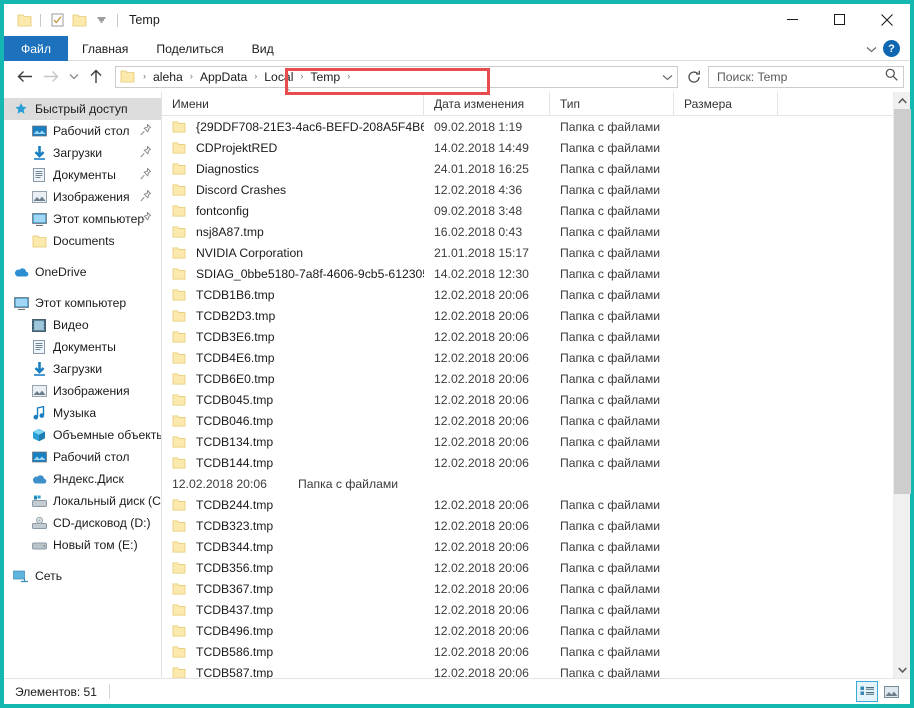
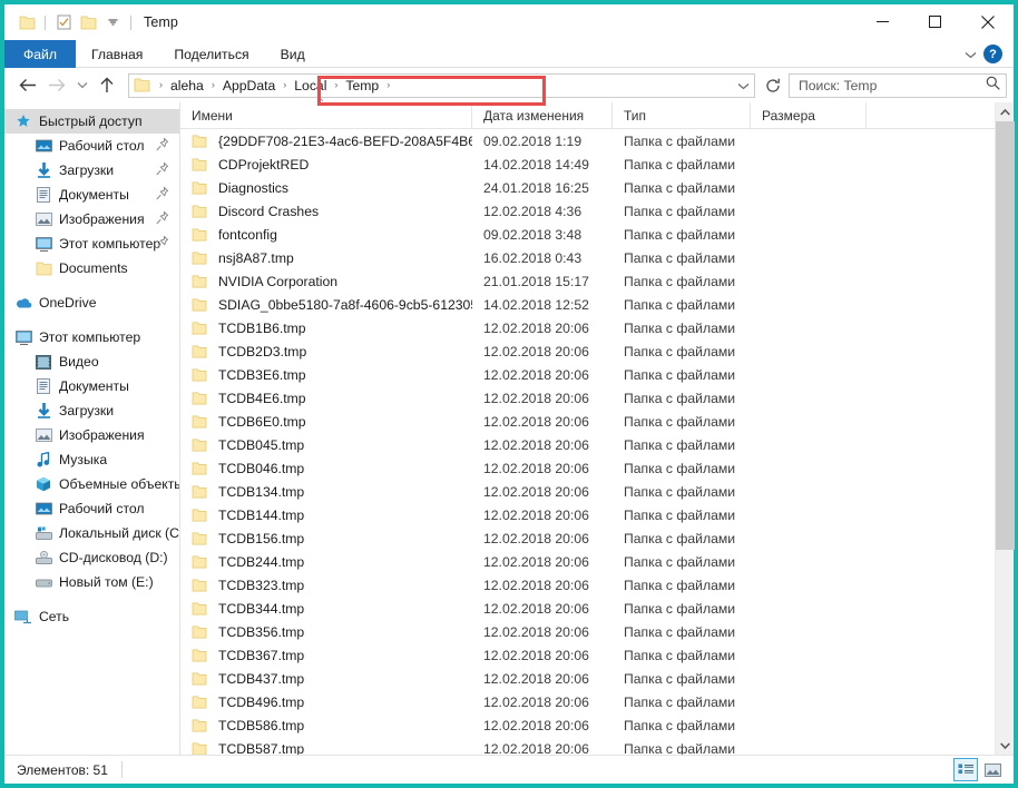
  Temp
  Файл
  Главная
  Поделиться
  Вид
  ?
  ›
  aleha
  ›
  AppData
  ›
  Local
  ›
  Temp
  ›
  Поиск: Temp
  Быстрый доступ
  Рабочий стол
  Загрузки
  Документы
  Изображения
  Этот компьютер
  Documents
  OneDrive
  Этот компьютер
  Видео
  Документы
  Загрузки
  Изображения
  Музыка
  Объемные объекты
  Рабочий стол
- Яндекс.Диск
  Локальный диск (C
  CD-дисковод (D:)
  Новый том (E:)
  Сеть
  Имени
  Дата изменения
  Тип
  Размера
  ⌃
  {29DDF708-21E3-4ac6-BEFD-208A5F4B6
  09.02.2018 1:19
  Папка с файлами
  CDProjektRED
  14.02.2018 14:49
  Папка с файлами
  Diagnostics
  24.01.2018 16:25
  Папка с файлами
  Discord Crashes
  12.02.2018 4:36
  Папка с файлами
  fontconfig
  09.02.2018 3:48
  Папка с файлами
  nsj8A87.tmp
  16.02.2018 0:43
  Папка с файлами
  NVIDIA Corporation
  21.01.2018 15:17
  Папка с файлами
  SDIAG_0bbe5180-7a8f-4606-9cb5-61230
- 14.02.2018 12:30
+ 14.02.2018 12:52
  Папка с файлами
  TCDB1B6.tmp
  12.02.2018 20:06
  Папка с файлами
  TCDB2D3.tmp
  12.02.2018 20:06
  Папка с файлами
  TCDB3E6.tmp
  12.02.2018 20:06
  Папка с файлами
  TCDB4E6.tmp
  12.02.2018 20:06
  Папка с файлами
  TCDB6E0.tmp
  12.02.2018 20:06
  Папка с файлами
  TCDB045.tmp
  12.02.2018 20:06
  Папка с файлами
  TCDB046.tmp
  12.02.2018 20:06
  Папка с файлами
  TCDB134.tmp
  12.02.2018 20:06
  Папка с файлами
  TCDB144.tmp
  12.02.2018 20:06
  Папка с файлами
+ TCDB156.tmp
  12.02.2018 20:06
  Папка с файлами
  TCDB244.tmp
  12.02.2018 20:06
  Папка с файлами
  TCDB323.tmp
  12.02.2018 20:06
  Папка с файлами
  TCDB344.tmp
  12.02.2018 20:06
  Папка с файлами
  TCDB356.tmp
  12.02.2018 20:06
  Папка с файлами
  TCDB367.tmp
  12.02.2018 20:06
  Папка с файлами
  TCDB437.tmp
  12.02.2018 20:06
  Папка с файлами
  TCDB496.tmp
  12.02.2018 20:06
  Папка с файлами
  TCDB586.tmp
  12.02.2018 20:06
  Папка с файлами
  TCDB587.tmp
  12.02.2018 20:06
  Папка с файлами
  Элементов: 51
